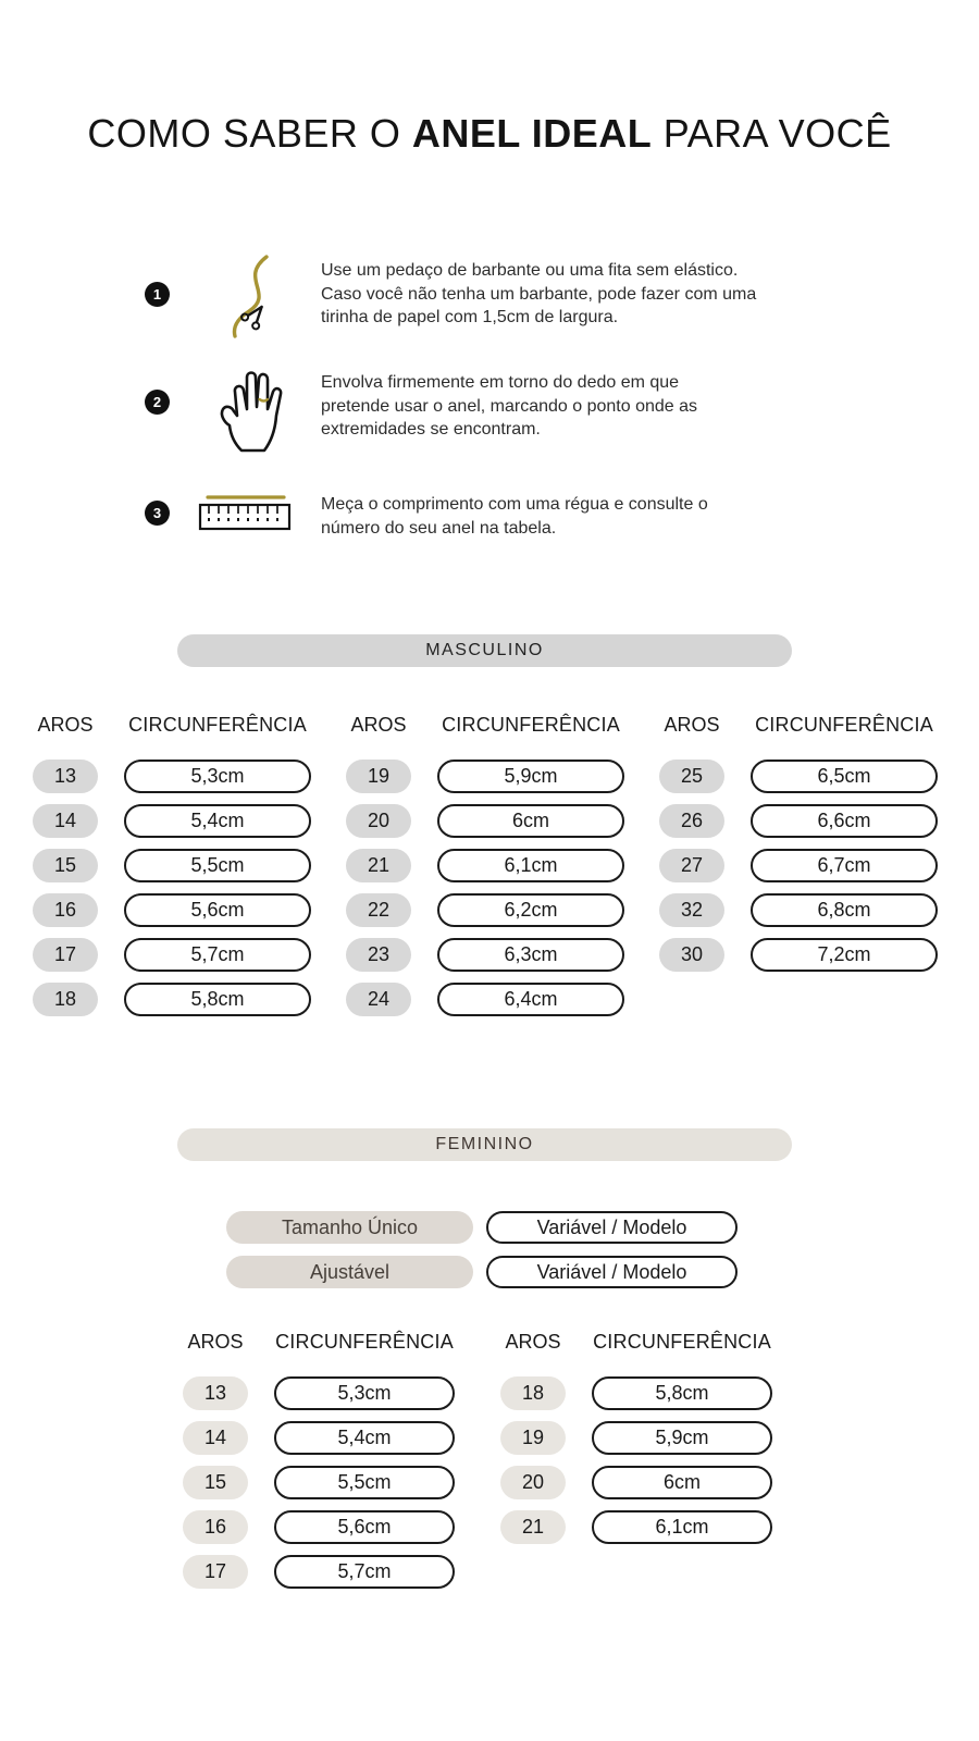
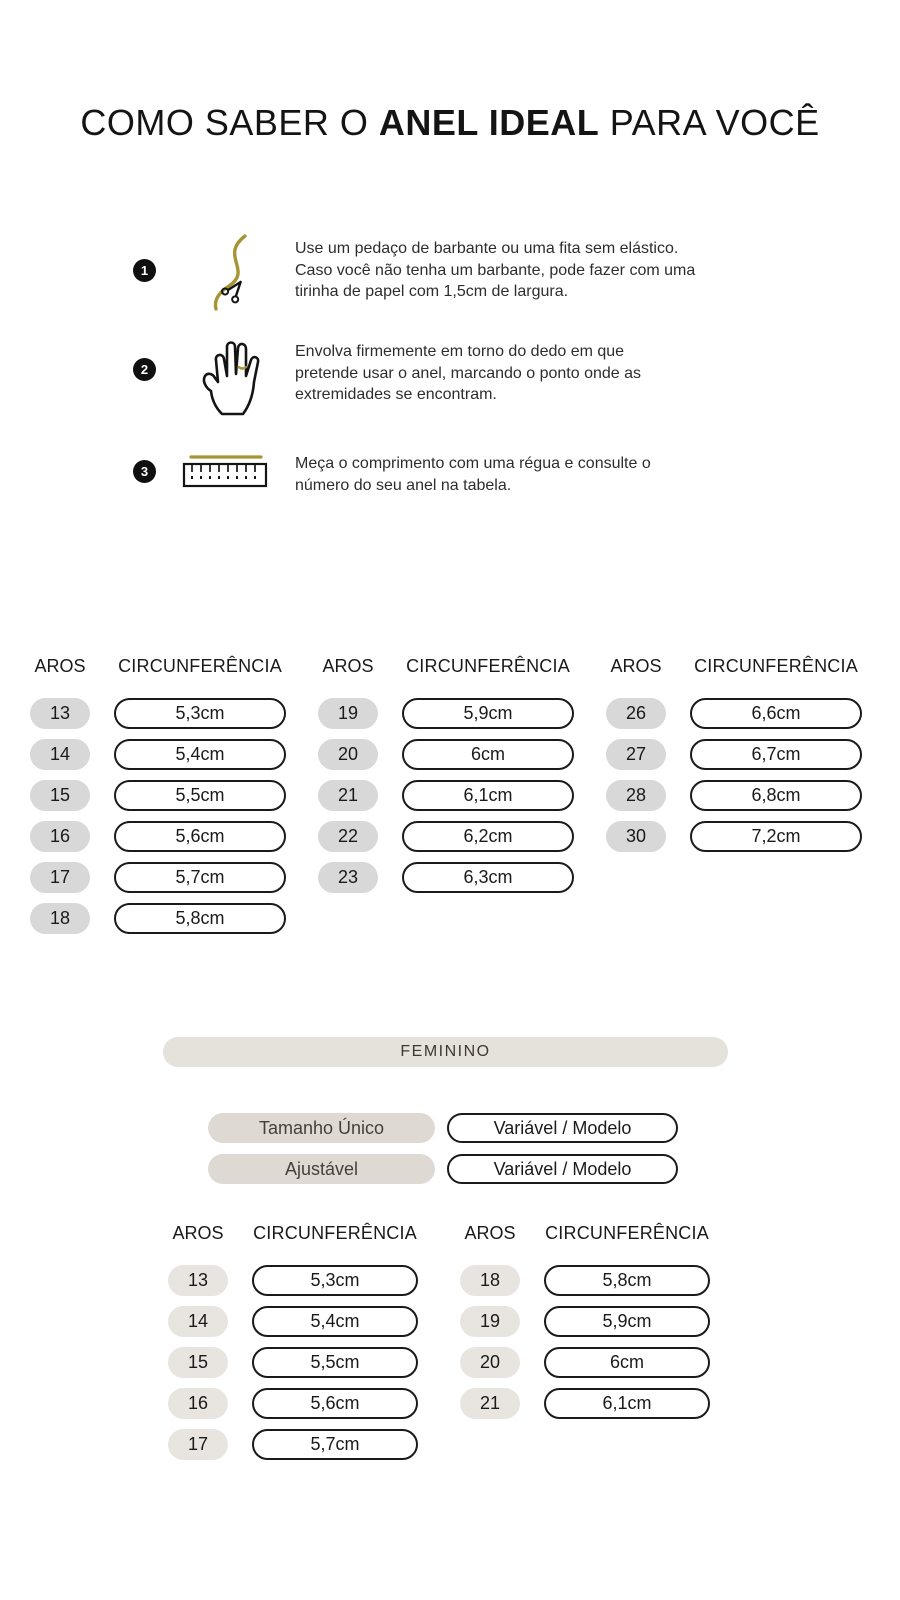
  COMO SABER O ANEL IDEAL PARA VOCÊ
  1
  Use um pedaço de barbante ou uma fita sem elástico.
  Caso você não tenha um barbante, pode fazer com uma
  tirinha de papel com 1,5cm de largura.
  2
  Envolva firmemente em torno do dedo em que
  pretende usar o anel, marcando o ponto onde as
  extremidades se encontram.
  3
  Meça o comprimento com uma régua e consulte o
  número do seu anel na tabela.
- MASCULINO
  AROS
  CIRCUNFERÊNCIA
  13
  5,3cm
  14
  5,4cm
  15
  5,5cm
  16
  5,6cm
  17
  5,7cm
  18
  5,8cm
  AROS
  CIRCUNFERÊNCIA
  19
  5,9cm
  20
  6cm
  21
  6,1cm
  22
  6,2cm
  23
  6,3cm
- 24
- 6,4cm
  AROS
  CIRCUNFERÊNCIA
- 25
- 6,5cm
  26
  6,6cm
  27
  6,7cm
- 32
+ 28
  6,8cm
  30
  7,2cm
  FEMININO
  Tamanho Único
  Variável / Modelo
  Ajustável
  Variável / Modelo
  AROS
  CIRCUNFERÊNCIA
  13
  5,3cm
  14
  5,4cm
  15
  5,5cm
  16
  5,6cm
  17
  5,7cm
  AROS
  CIRCUNFERÊNCIA
  18
  5,8cm
  19
  5,9cm
  20
  6cm
  21
  6,1cm
